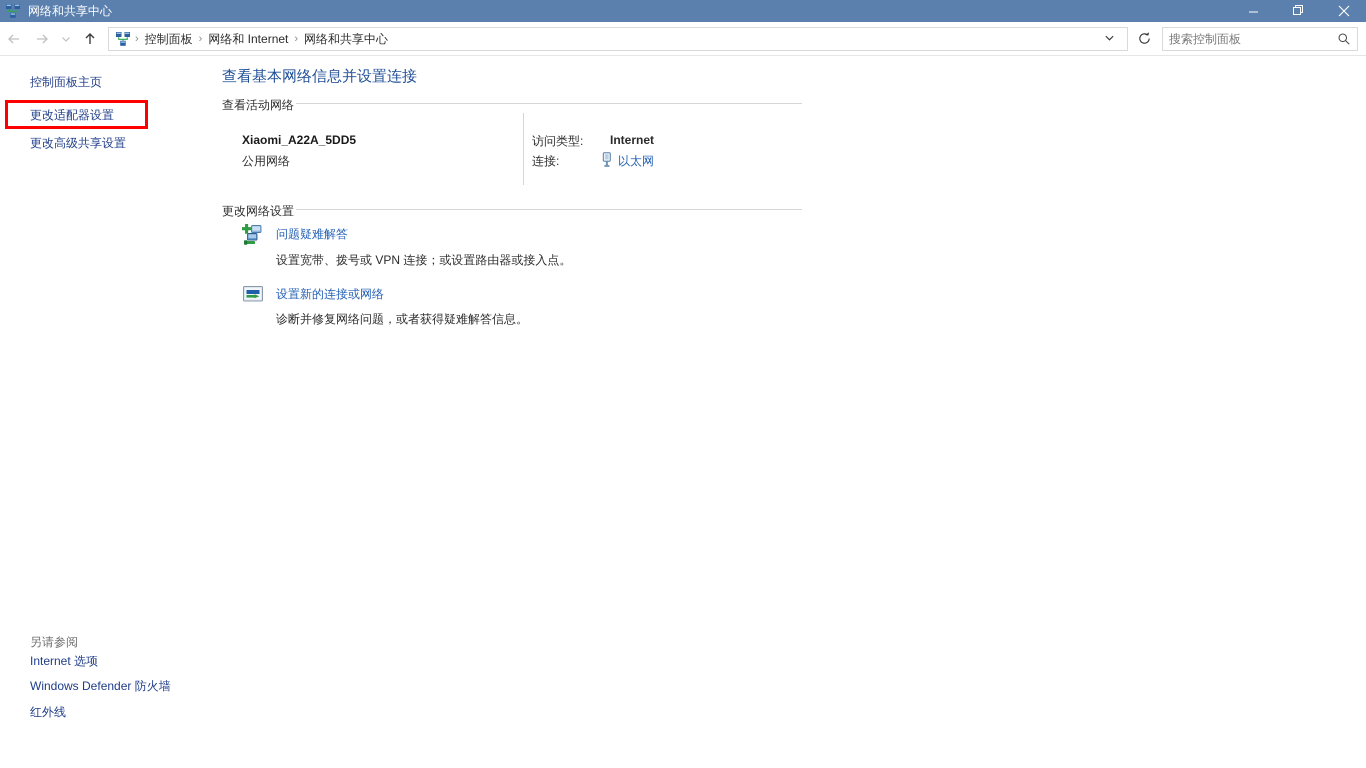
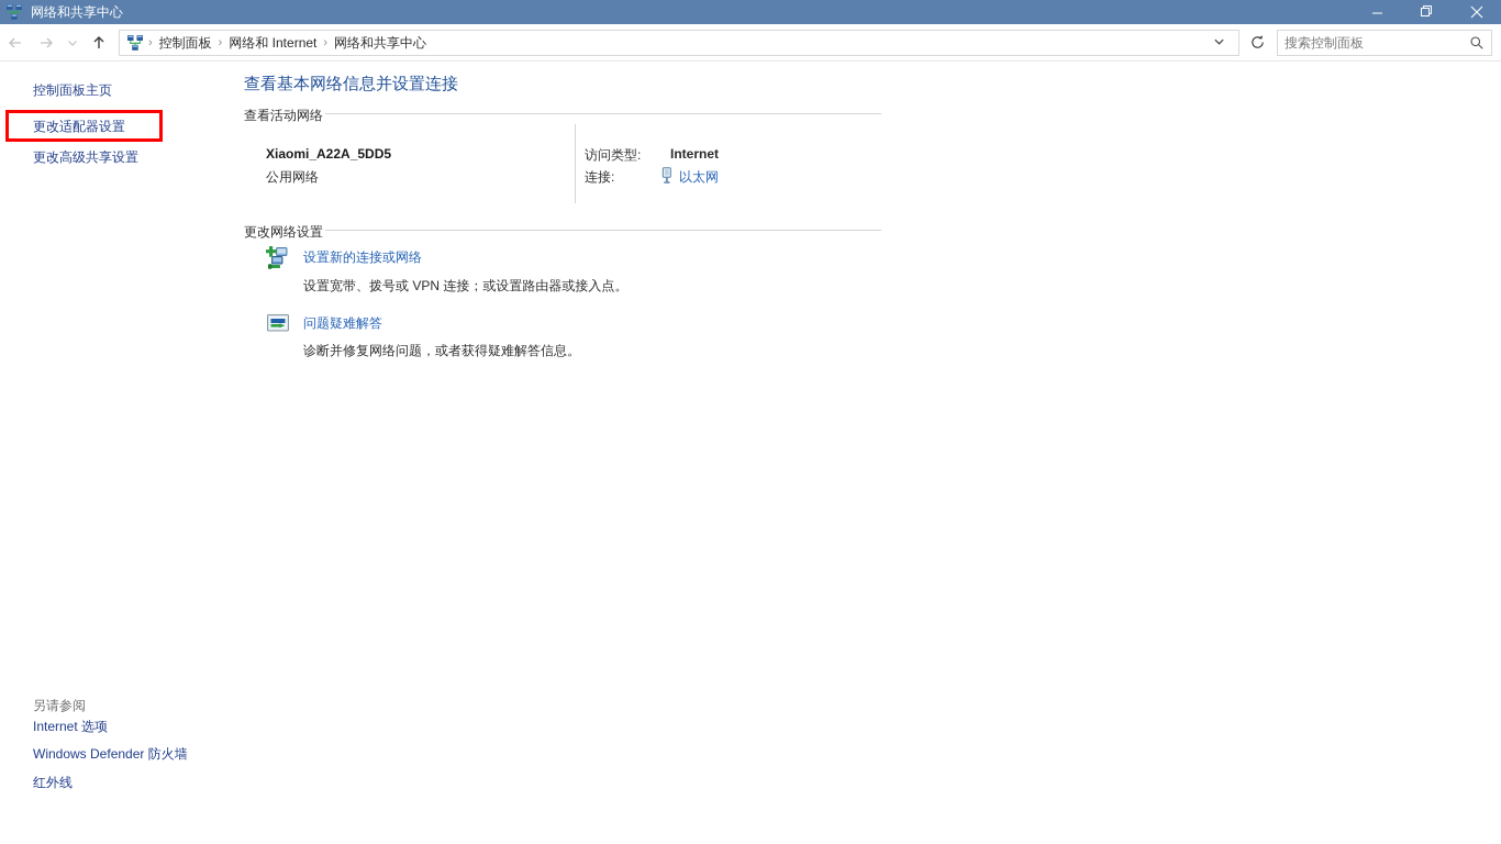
  网络和共享中心
  ›
  控制面板
  ›
  网络和 Internet
  ›
  网络和共享中心
  搜索控制面板
  控制面板主页
  更改适配器设置
  更改高级共享设置
  另请参阅
  Internet 选项
  Windows Defender 防火墙
  红外线
  查看基本网络信息并设置连接
  查看活动网络
  Xiaomi_A22A_5DD5
  公用网络
  访问类型:
  Internet
  连接:
  以太网
  更改网络设置
- 问题疑难解答
+ 设置新的连接或网络
  设置宽带、拨号或 VPN 连接；或设置路由器或接入点。
- 设置新的连接或网络
+ 问题疑难解答
  诊断并修复网络问题，或者获得疑难解答信息。
